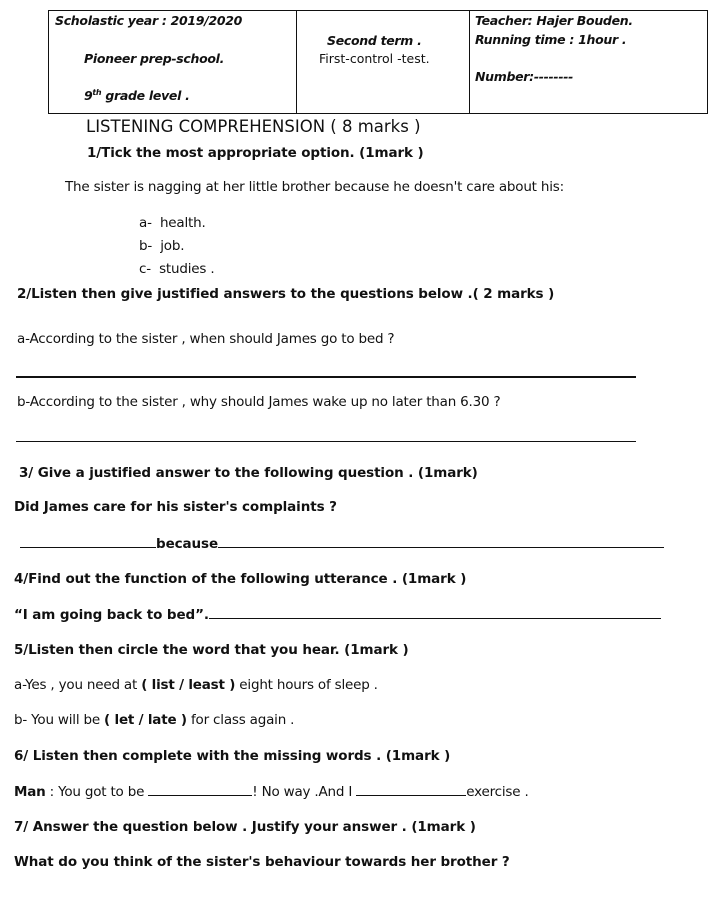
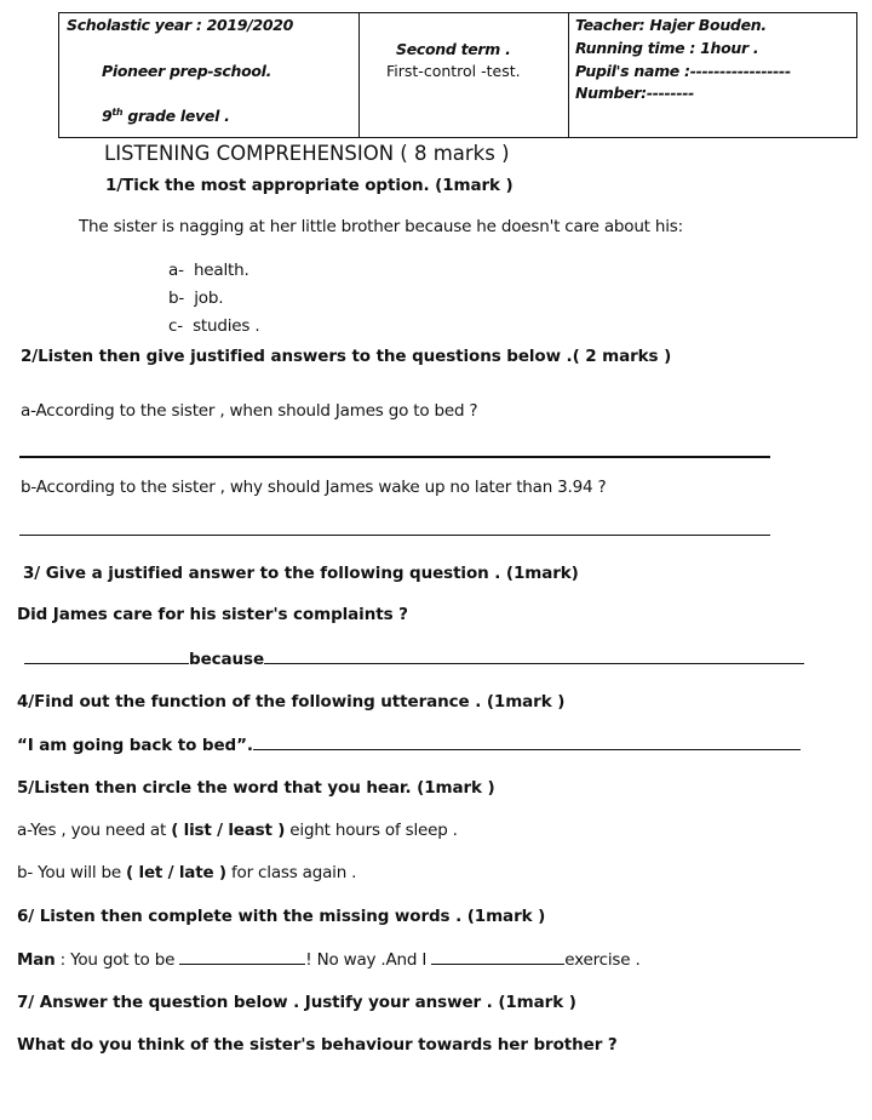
  Scholastic year : 2019/2020
  Pioneer prep-school.
  9th grade level .
  Second term .
  First-control -test.
  Teacher: Hajer Bouden.
  Running time : 1hour .
+ Pupil's name :-----------------
  Number:--------
  LISTENING COMPREHENSION ( 8 marks )
  1/Tick the most appropriate option. (1mark )
  The sister is nagging at her little brother because he doesn't care about his:
  a- health.
  b- job.
  c- studies .
  2/Listen then give justified answers to the questions below .( 2 marks )
  a-According to the sister , when should James go to bed ?
- b-According to the sister , why should James wake up no later than 6.30 ?
+ b-According to the sister , why should James wake up no later than 3.94 ?
  3/ Give a justified answer to the following question . (1mark)
  Did James care for his sister's complaints ?
  because
  4/Find out the function of the following utterance . (1mark )
  “I am going back to bed”.
  5/Listen then circle the word that you hear. (1mark )
  a-Yes , you need at ( list / least ) eight hours of sleep .
  b- You will be ( let / late ) for class again .
  6/ Listen then complete with the missing words . (1mark )
  Man : You got to be ! No way .And I exercise .
  7/ Answer the question below . Justify your answer . (1mark )
  What do you think of the sister's behaviour towards her brother ?
